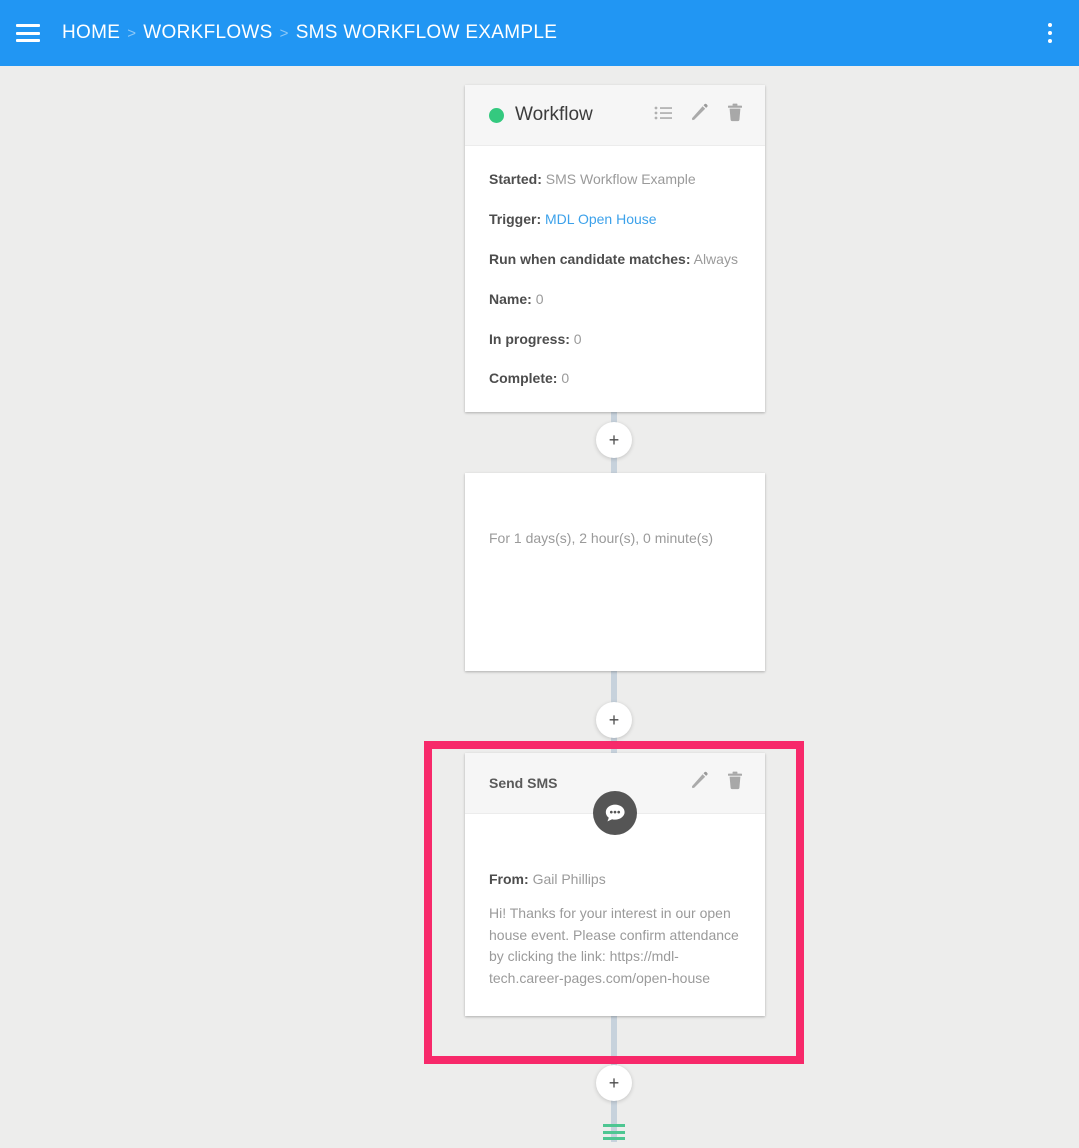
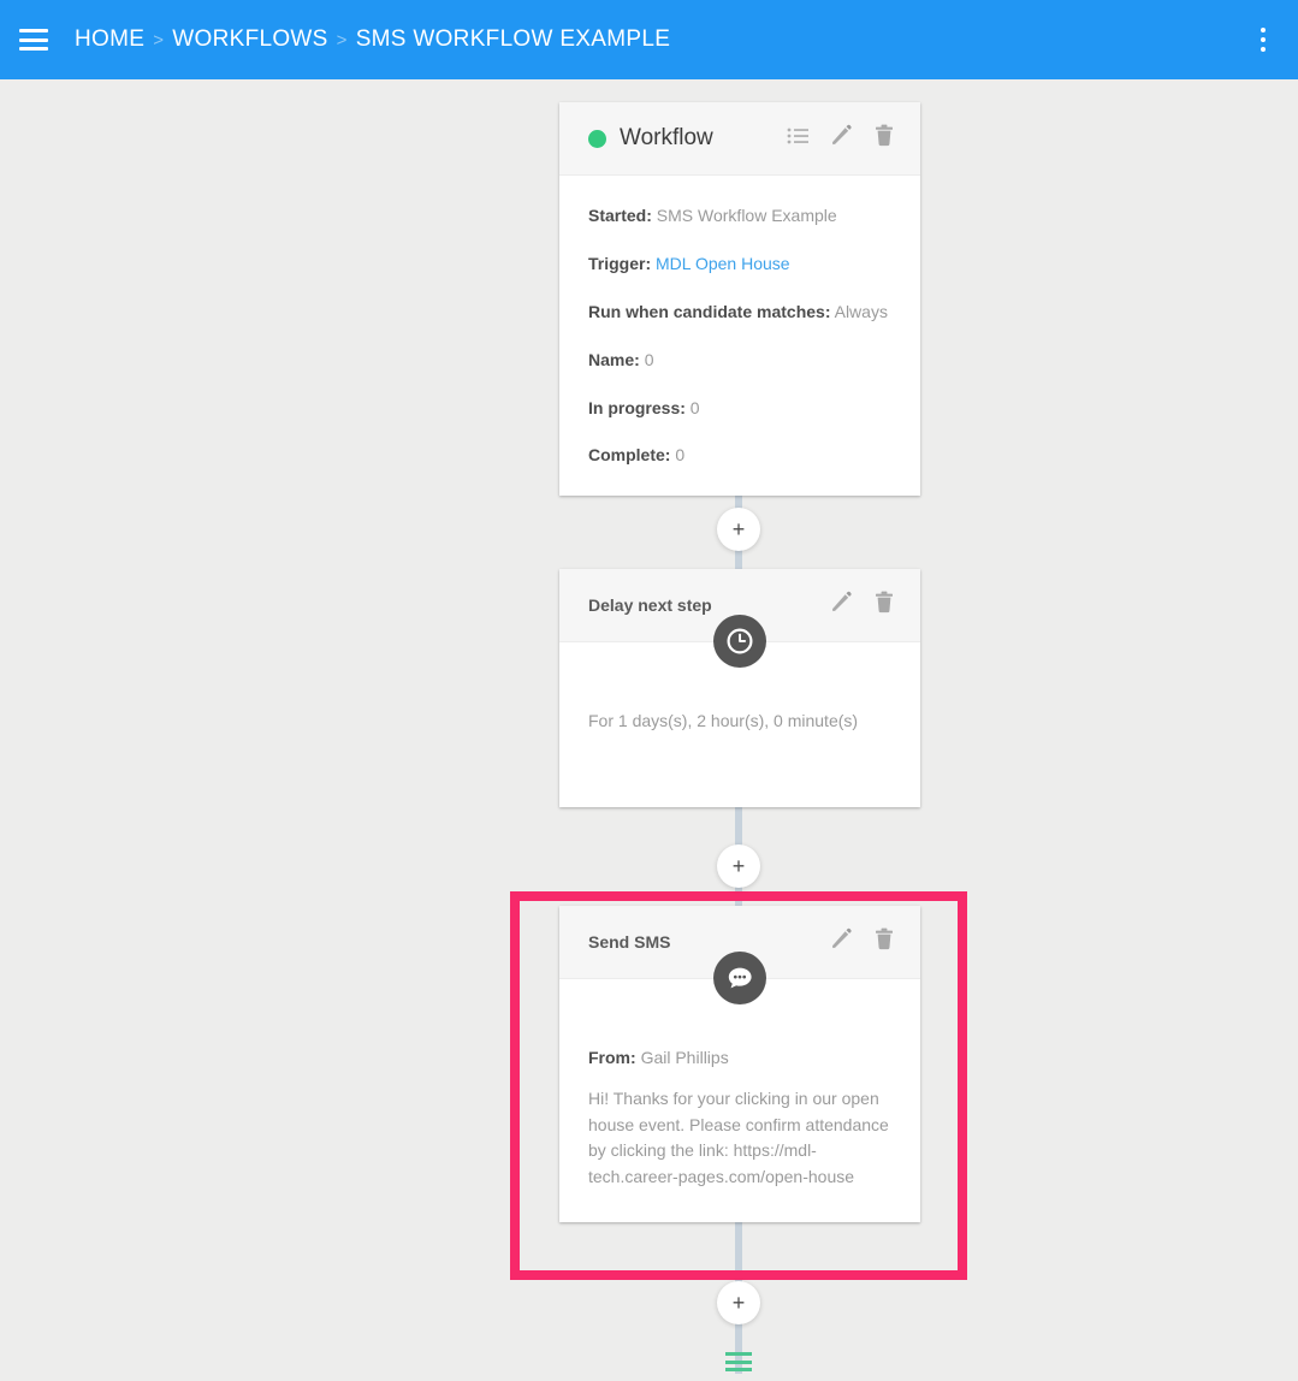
  HOME
  >
  WORKFLOWS
  >
  SMS WORKFLOW EXAMPLE
  Workflow
  Started: SMS Workflow Example
  Trigger: MDL Open House
  Run when candidate matches: Always
  Name: 0
  In progress: 0
  Complete: 0
  +
+ Delay next step
  For 1 days(s), 2 hour(s), 0 minute(s)
  +
  Send SMS
  From: Gail Phillips
- Hi! Thanks for your interest in our open house event. Please confirm attendance by clicking the link: https://mdl-tech.career-pages.com/open-house
+ Hi! Thanks for your clicking in our open house event. Please confirm attendance by clicking the link: https://mdl-tech.career-pages.com/open-house
  +
